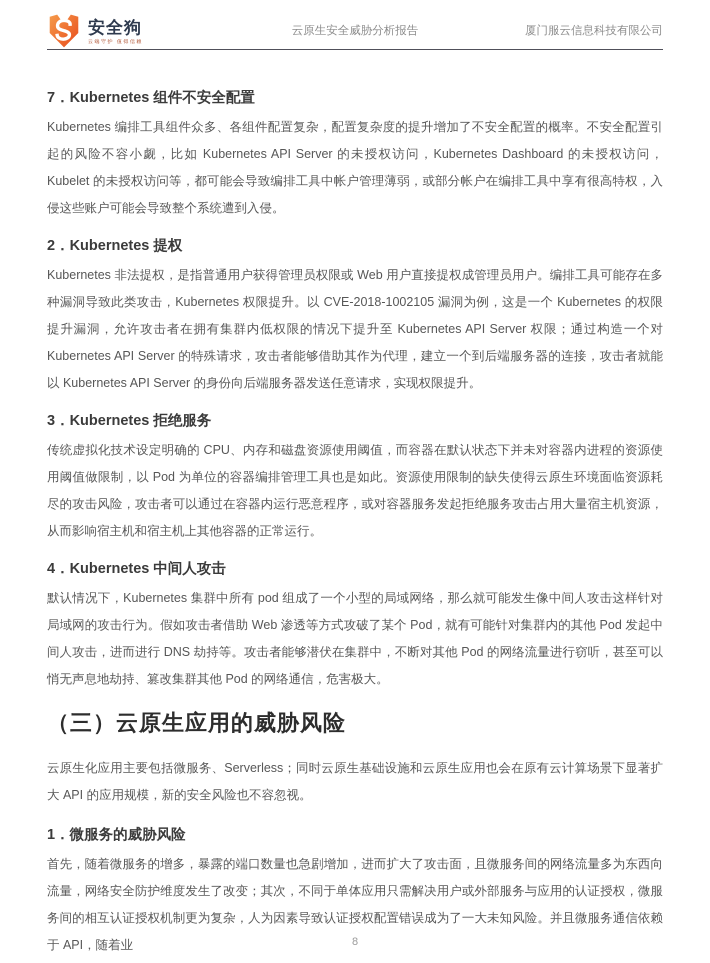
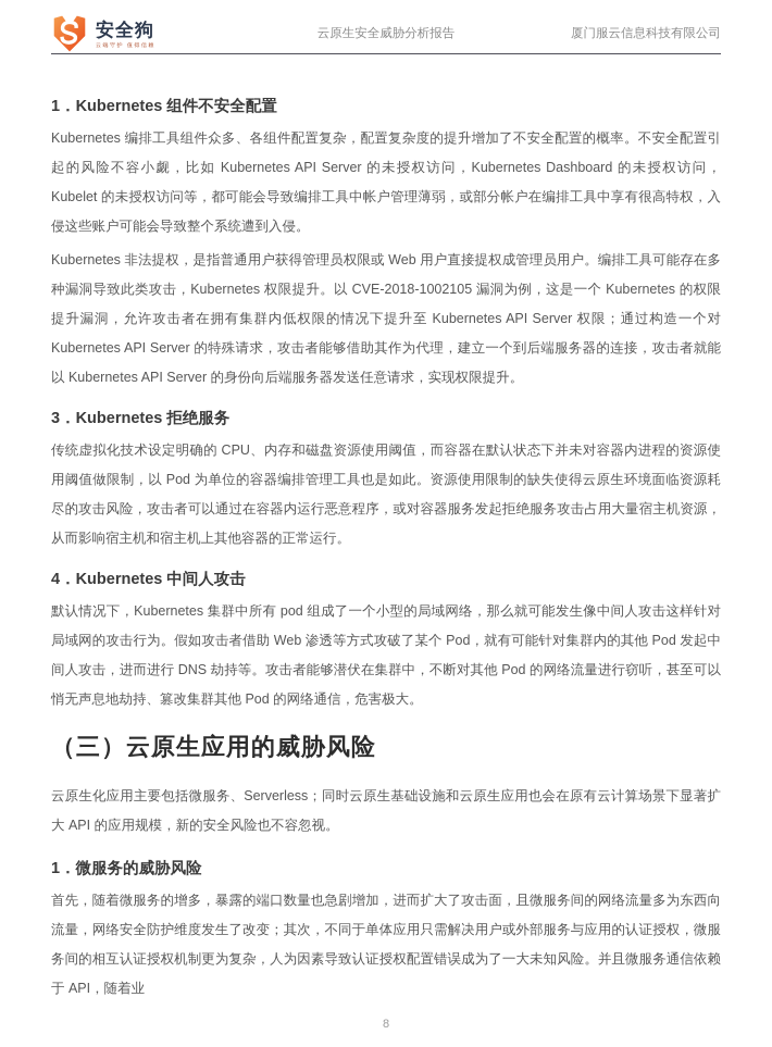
  安全狗
  云原生安全威胁分析报告
  厦门服云信息科技有限公司
- 7．Kubernetes 组件不安全配置
+ 1．Kubernetes 组件不安全配置
  Kubernetes 编排工具组件众多、各组件配置复杂，配置复杂度的提升增加了不安全配置的概率。不安全配置引起的风险不容小觑，比如 Kubernetes API Server 的未授权访问，Kubernetes Dashboard 的未授权访问，Kubelet 的未授权访问等，都可能会导致编排工具中帐户管理薄弱，或部分帐户在编排工具中享有很高特权，入侵这些账户可能会导致整个系统遭到入侵。
- 2．Kubernetes 提权
  Kubernetes 非法提权，是指普通用户获得管理员权限或 Web 用户直接提权成管理员用户。编排工具可能存在多种漏洞导致此类攻击，Kubernetes 权限提升。以 CVE-2018-1002105 漏洞为例，这是一个 Kubernetes 的权限提升漏洞，允许攻击者在拥有集群内低权限的情况下提升至 Kubernetes API Server 权限；通过构造一个对 Kubernetes API Server 的特殊请求，攻击者能够借助其作为代理，建立一个到后端服务器的连接，攻击者就能以 Kubernetes API Server 的身份向后端服务器发送任意请求，实现权限提升。
  3．Kubernetes 拒绝服务
  传统虚拟化技术设定明确的 CPU、内存和磁盘资源使用阈值，而容器在默认状态下并未对容器内进程的资源使用阈值做限制，以 Pod 为单位的容器编排管理工具也是如此。资源使用限制的缺失使得云原生环境面临资源耗尽的攻击风险，攻击者可以通过在容器内运行恶意程序，或对容器服务发起拒绝服务攻击占用大量宿主机资源，从而影响宿主机和宿主机上其他容器的正常运行。
  4．Kubernetes 中间人攻击
  默认情况下，Kubernetes 集群中所有 pod 组成了一个小型的局域网络，那么就可能发生像中间人攻击这样针对局域网的攻击行为。假如攻击者借助 Web 渗透等方式攻破了某个 Pod，就有可能针对集群内的其他 Pod 发起中间人攻击，进而进行 DNS 劫持等。攻击者能够潜伏在集群中，不断对其他 Pod 的网络流量进行窃听，甚至可以悄无声息地劫持、篡改集群其他 Pod 的网络通信，危害极大。
  （三）云原生应用的威胁风险
  云原生化应用主要包括微服务、Serverless；同时云原生基础设施和云原生应用也会在原有云计算场景下显著扩大 API 的应用规模，新的安全风险也不容忽视。
  1．微服务的威胁风险
  首先，随着微服务的增多，暴露的端口数量也急剧增加，进而扩大了攻击面，且微服务间的网络流量多为东西向流量，网络安全防护维度发生了改变；其次，不同于单体应用只需解决用户或外部服务与应用的认证授权，微服务间的相互认证授权机制更为复杂，人为因素导致认证授权配置错误成为了一大未知风险。并且微服务通信依赖于 API，随着业
  8
